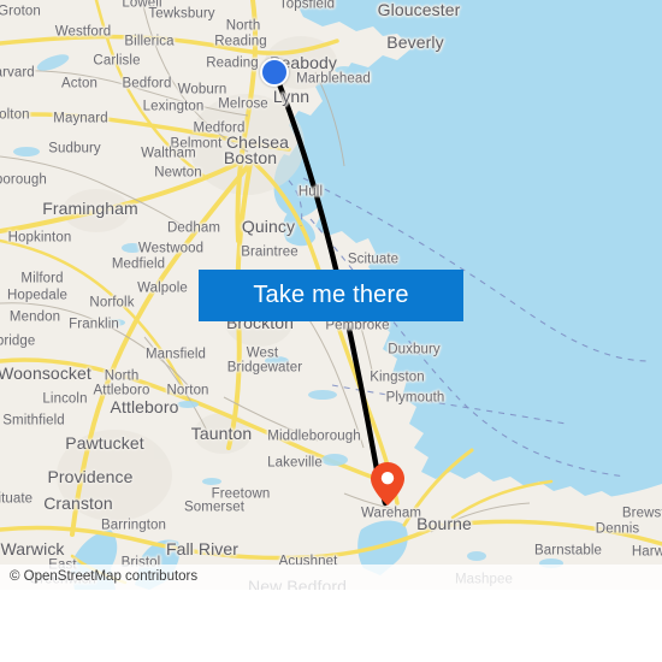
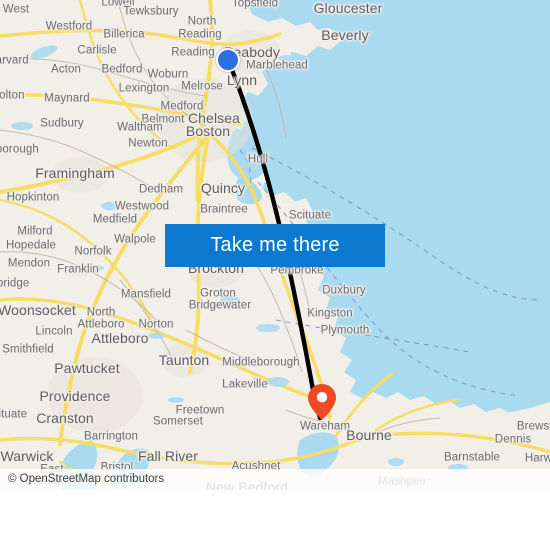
- Groton
+ West
  Lowell
  Tewksbury
  Topsfield
  Gloucester
  Westford
  North
  Reading
  Billerica
  Beverly
  Carlisle
  Reading
  abody
  rvard
  Marblehead
  Acton
  Bedford
  Woburn
  Melrose
  Lynn
  Lexington
  olton
  Maynard
  Medford
  Belmont
  Chelsea
  Sudbury
  Waltham
  Boston
  Newton
  Hull
  Framingham
  Dedham
  Quincy
  Hopkinton
  Westwood
  Braintree
  Medfield
  Scituate
  Milford
  Walpole
  Hopedale
  Norfolk
  Mendon
  Brockton
  Pembroke
  Franklin
  Duxbury
  bridge
  Mansfield
- West
+ Groton
  Bridgewater
  Woonsocket
  North
  Kingston
  Attleboro
  Norton
  Lincoln
  Plymouth
  Attleboro
  Smithfield
  Taunton
  Middleborough
  Pawtucket
  Lakeville
  Providence
  Freetown
  Somerset
  Cranston
  Barrington
  Wareham
  Bourne
  Dennis
  Warwick
  Fall River
  Barnstable
  East
  Bristol
  Acushnet
  Mashpee
  Greenwich
  New Bedford
  © OpenStreetMap contributors
  Take me there
